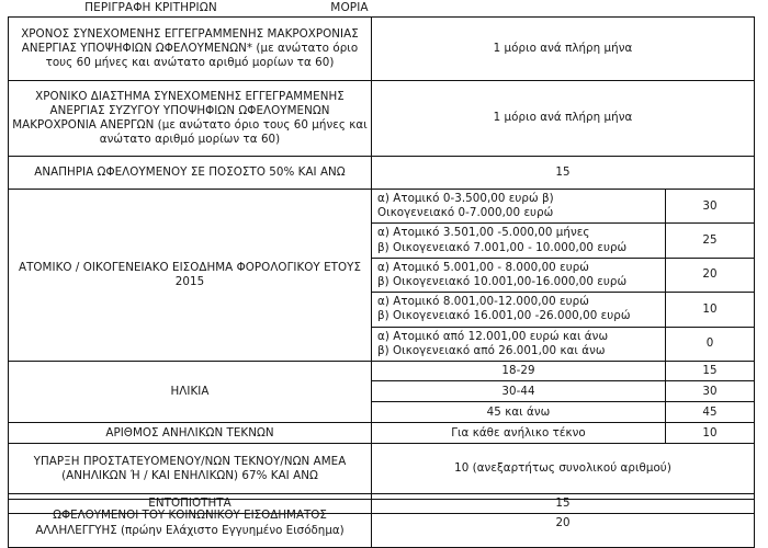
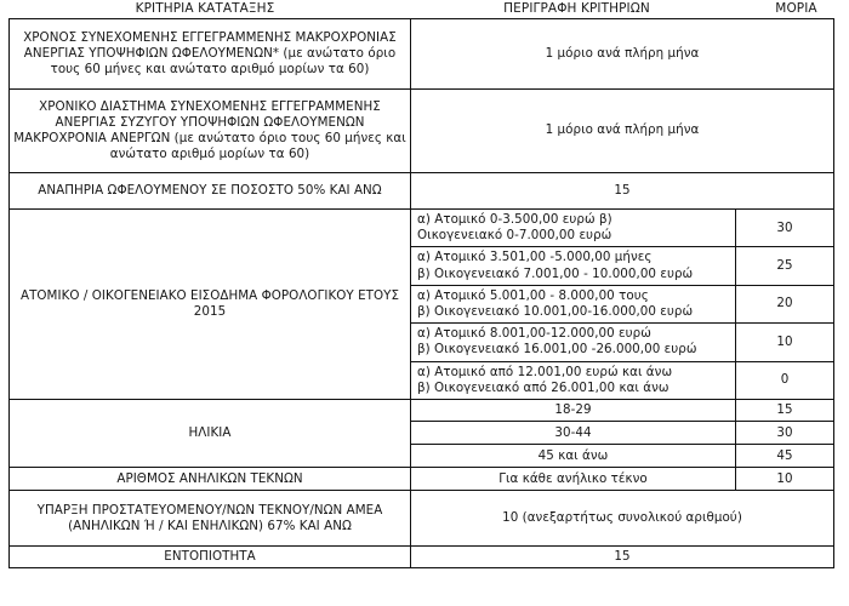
+ ΚΡΙΤΗΡΙΑ ΚΑΤΑΤΑΞΗΣ
  ΠΕΡΙΓΡΑΦΗ ΚΡΙΤΗΡΙΩΝ
  ΜΟΡΙΑ
  ΧΡΟΝΟΣ ΣΥΝΕΧΟΜΕΝΗΣ ΕΓΓΕΓΡΑΜΜΕΝΗΣ ΜΑΚΡΟΧΡΟΝΙΑΣ ΑΝΕΡΓΙΑΣ ΥΠΟΨΗΦΙΩΝ ΩΦΕΛΟΥΜΕΝΩΝ* (με ανώτατο όριο τους 60 μήνες και ανώτατο αριθμό μορίων τα 60)	1 μόριο ανά πλήρη μήνα
  ΧΡΟΝΙΚΟ ΔΙΑΣΤΗΜΑ ΣΥΝΕΧΟΜΕΝΗΣ ΕΓΓΕΓΡΑΜΜΕΝΗΣ ΑΝΕΡΓΙΑΣ ΣΥΖΥΓΟΥ ΥΠΟΨΗΦΙΩΝ ΩΦΕΛΟΥΜΕΝΩΝ ΜΑΚΡΟΧΡΟΝΙΑ ΑΝΕΡΓΩΝ (με ανώτατο όριο τους 60 μήνες και ανώτατο αριθμό μορίων τα 60)	1 μόριο ανά πλήρη μήνα
  ΑΝΑΠΗΡΙΑ ΩΦΕΛΟΥΜΕΝΟΥ ΣΕ ΠΟΣΟΣΤΟ 50% ΚΑΙ ΑΝΩ	15
  ΑΤΟΜΙΚΟ / ΟΙΚΟΓΕΝΕΙΑΚΟ ΕΙΣΟΔΗΜΑ ΦΟΡΟΛΟΓΙΚΟΥ ΕΤΟΥΣ 2015	α) Ατομικό 0-3.500,00 ευρώ β) Οικογενειακό 0-7.000,00 ευρώ	30
  α) Ατομικό 3.501,00 -5.000,00 μήνες β) Οικογενειακό 7.001,00 - 10.000,00 ευρώ	25
- α) Ατομικό 5.001,00 - 8.000,00 ευρώ β) Οικογενειακό 10.001,00-16.000,00 ευρώ	20
+ α) Ατομικό 5.001,00 - 8.000,00 τους β) Οικογενειακό 10.001,00-16.000,00 ευρώ	20
  α) Ατομικό 8.001,00-12.000,00 ευρώ β) Οικογενειακό 16.001,00 -26.000,00 ευρώ	10
  α) Ατομικό από 12.001,00 ευρώ και άνω β) Οικογενειακό από 26.001,00 και άνω	0
  ΗΛΙΚΙΑ	18-29	15
  30-44	30
  45 και άνω	45
  ΑΡΙΘΜΟΣ ΑΝΗΛΙΚΩΝ ΤΕΚΝΩΝ	Για κάθε ανήλικο τέκνο	10
  ΥΠΑΡΞΗ ΠΡΟΣΤΑΤΕΥΟΜΕΝΟΥ/ΝΩΝ ΤΕΚΝΟΥ/ΝΩΝ ΑΜΕΑ (ΑΝΗΛΙΚΩΝ Ή / ΚΑΙ ΕΝΗΛΙΚΩΝ) 67% ΚΑΙ ΑΝΩ	10 (ανεξαρτήτως συνολικού αριθμού)
  ΕΝΤΟΠΙΟΤΗΤΑ	15
- ΩΦΕΛΟΥΜΕΝΟΙ ΤΟΥ ΚΟΙΝΩΝΙΚΟΥ ΕΙΣΟΔΗΜΑΤΟΣ ΑΛΛΗΛΕΓΓΥΗΣ (πρώην Ελάχιστο Εγγυημένο Εισόδημα)	20
